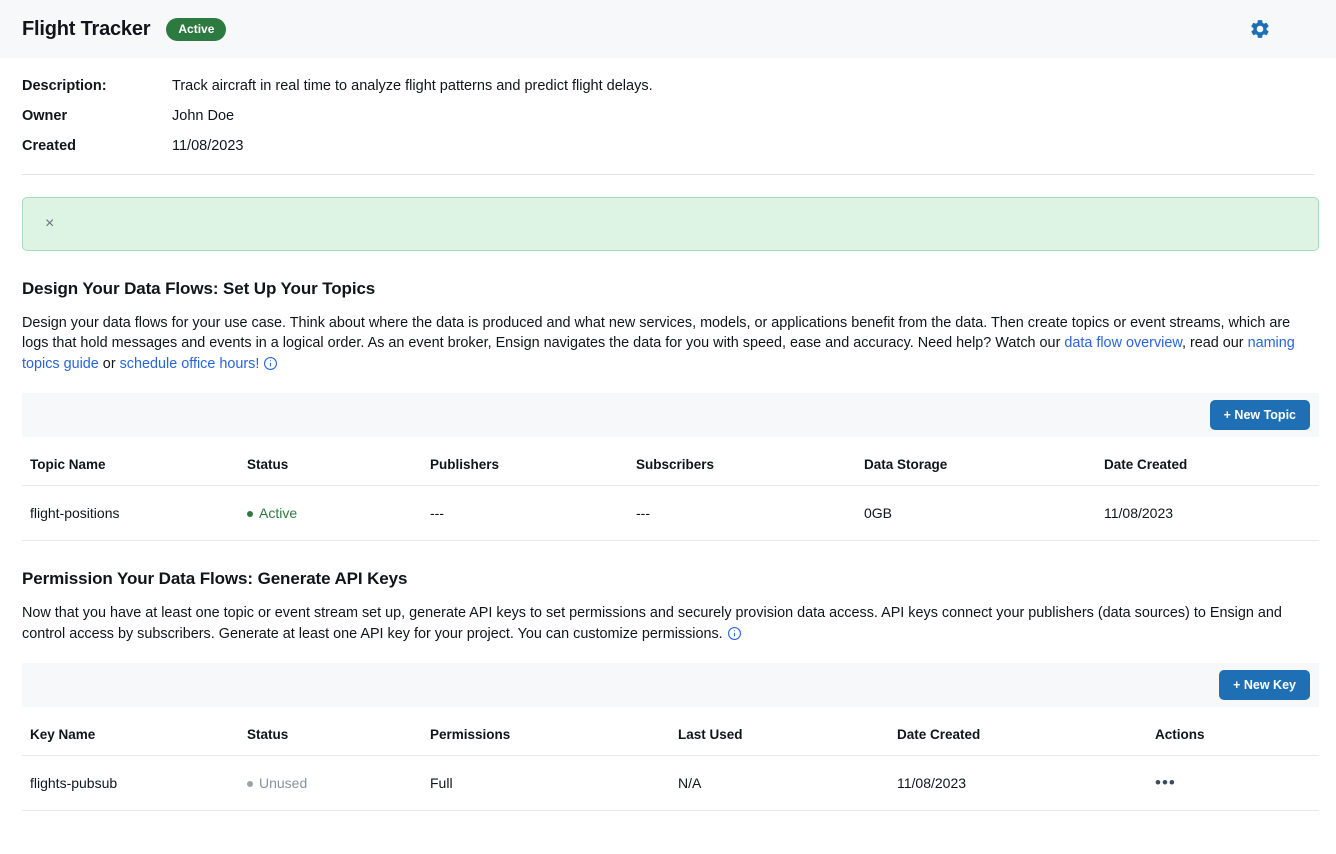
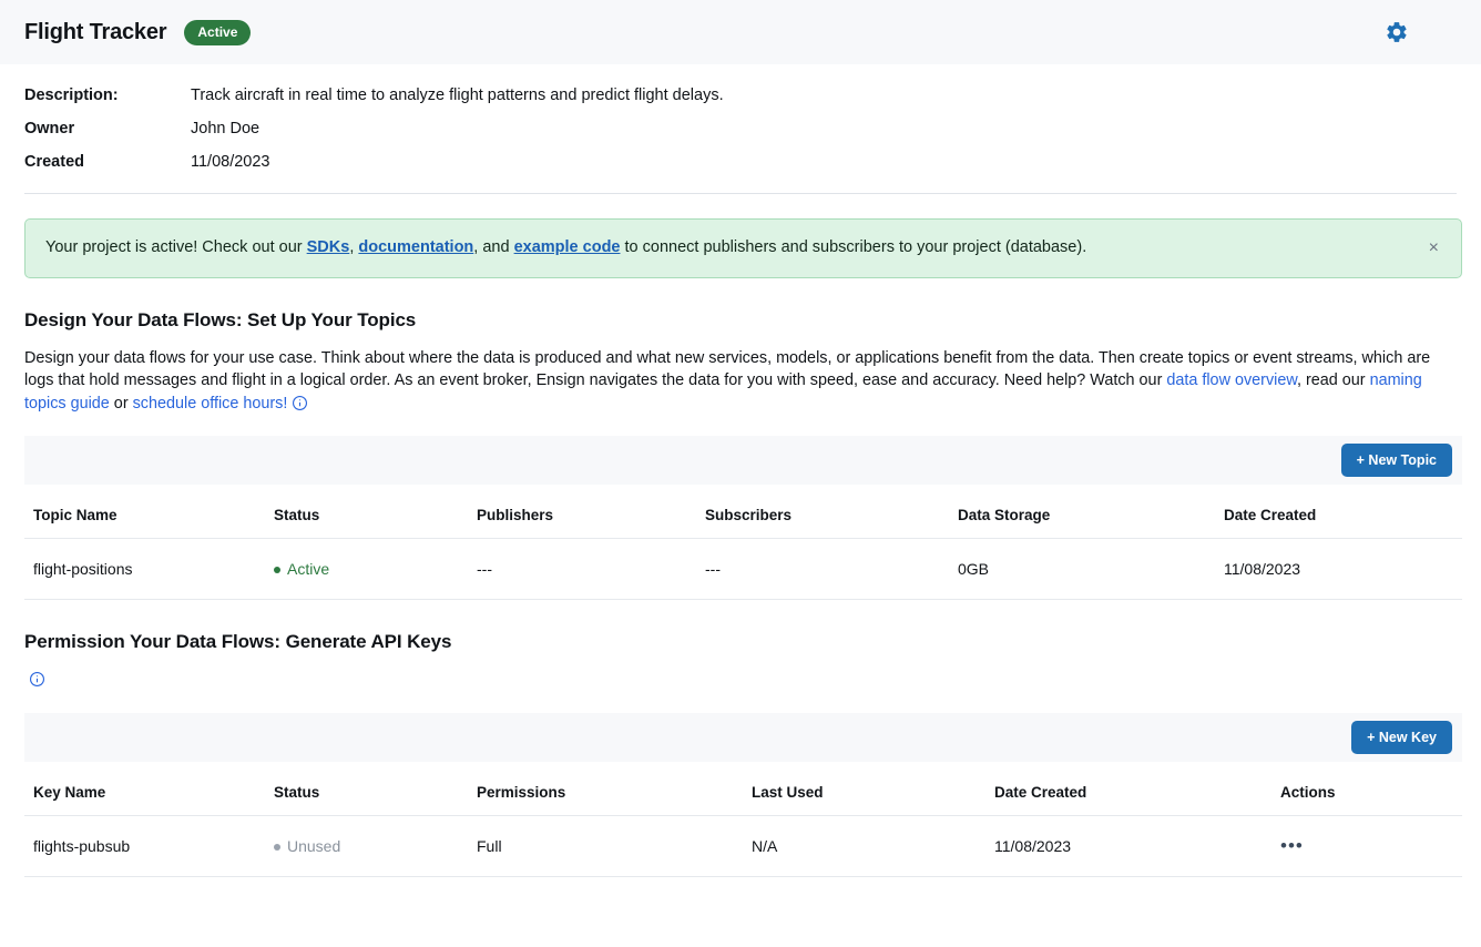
  Flight Tracker
  Active
  Description:
  Track aircraft in real time to analyze flight patterns and predict flight delays.
  Owner
  John Doe
  Created
  11/08/2023
+ Your project is active! Check out our SDKs, documentation, and example code to connect publishers and subscribers to your project (database).
  ×
  Design Your Data Flows: Set Up Your Topics
- Design your data flows for your use case. Think about where the data is produced and what new services, models, or applications benefit from the data. Then create topics or event streams, which are logs that hold messages and events in a logical order. As an event broker, Ensign navigates the data for you with speed, ease and accuracy. Need help? Watch our data flow overview, read our naming topics guide or schedule office hours!
+ Design your data flows for your use case. Think about where the data is produced and what new services, models, or applications benefit from the data. Then create topics or event streams, which are logs that hold messages and flight in a logical order. As an event broker, Ensign navigates the data for you with speed, ease and accuracy. Need help? Watch our data flow overview, read our naming topics guide or schedule office hours!
  + New Topic
  Topic Name	Status	Publishers	Subscribers	Data Storage	Date Created
  flight-positions	Active	---	---	0GB	11/08/2023
  Permission Your Data Flows: Generate API Keys
- Now that you have at least one topic or event stream set up, generate API keys to set permissions and securely provision data access. API keys connect your publishers (data sources) to Ensign and control access by subscribers. Generate at least one API key for your project. You can customize permissions.
  + New Key
  Key Name	Status	Permissions	Last Used	Date Created	Actions
  flights-pubsub	Unused	Full	N/A	11/08/2023	•••
